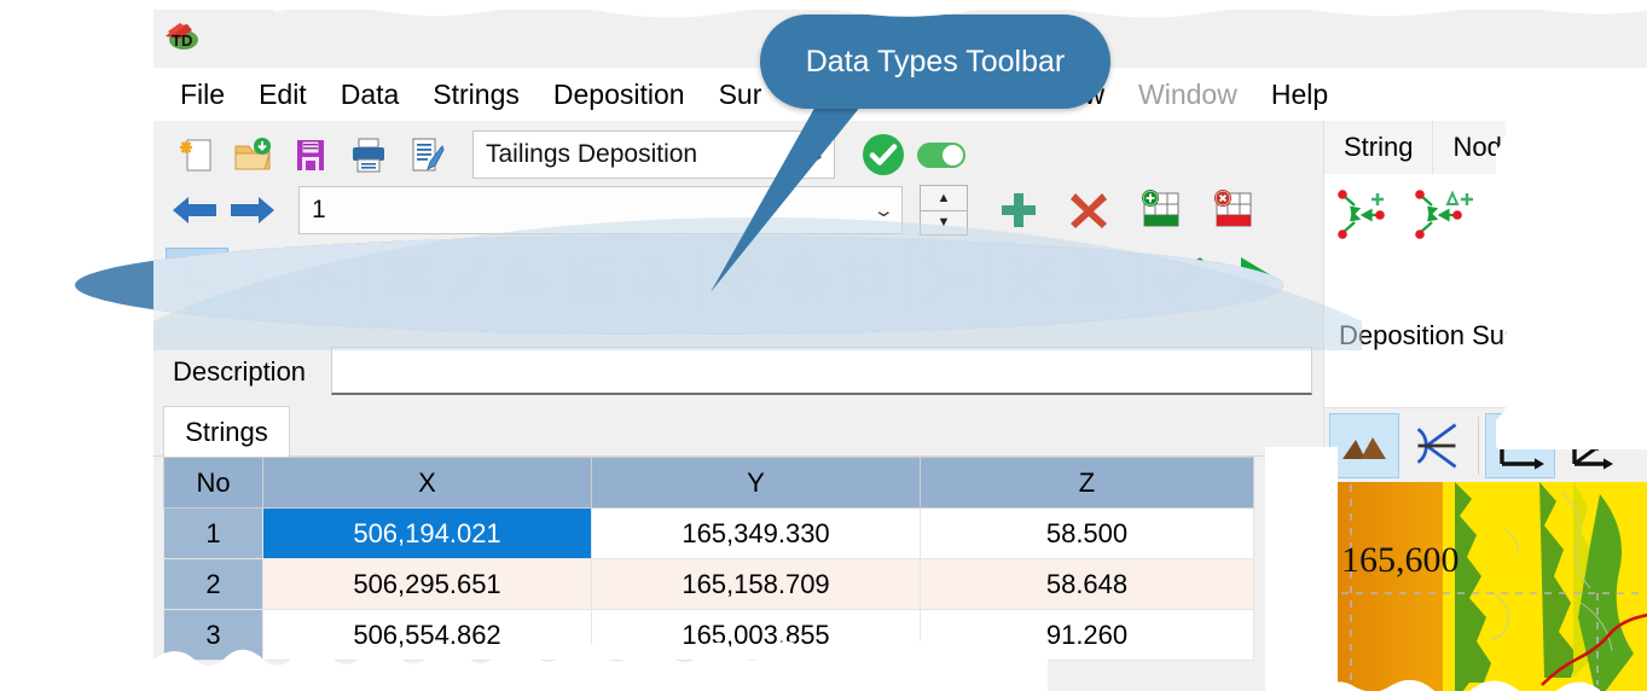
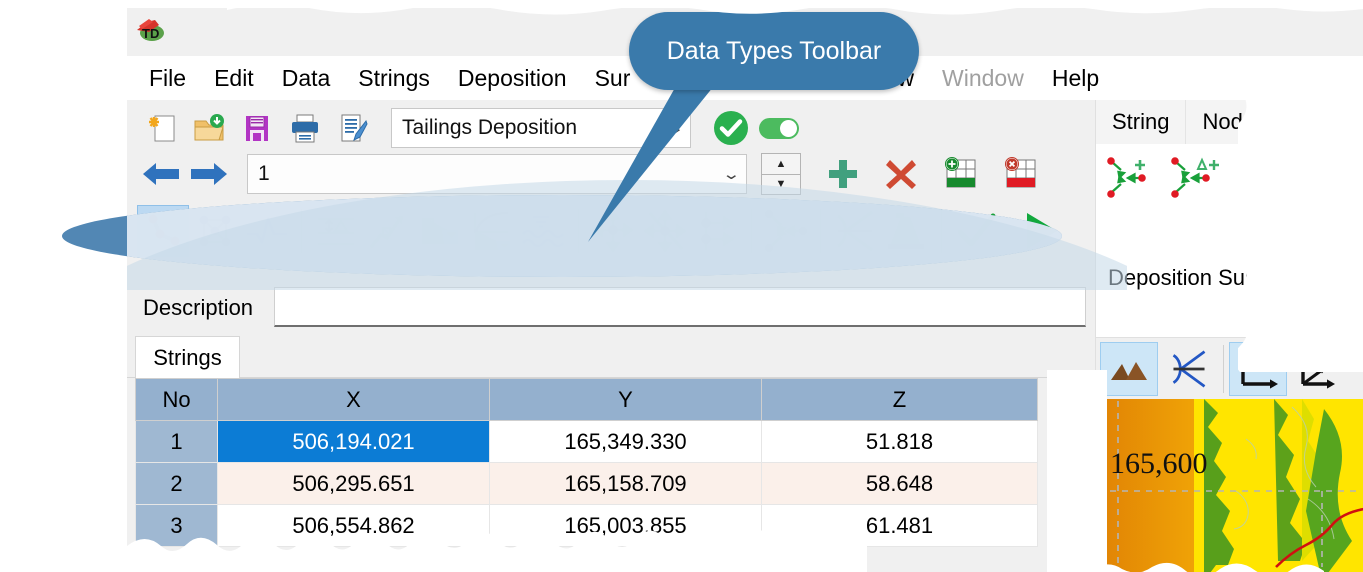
  TD
  File
  Edit
  Data
  Strings
  Deposition
  Sur
  Window
  Help
  Tailings Deposition
  1
  ⌄
  ▲
  ▼
  Description
  Strings
  No	X	Y	Z
- 1	506,194.021	165,349.330	58.500
+ 1	506,194.021	165,349.330	51.818
  2	506,295.651	165,158.709	58.648
- 3	506,554.862	165,003.855	91.260
+ 3	506,554.862	165,003.855	61.481
  String
  Nod
  Deposition Su
  165,600
  Data Types Toolbar
